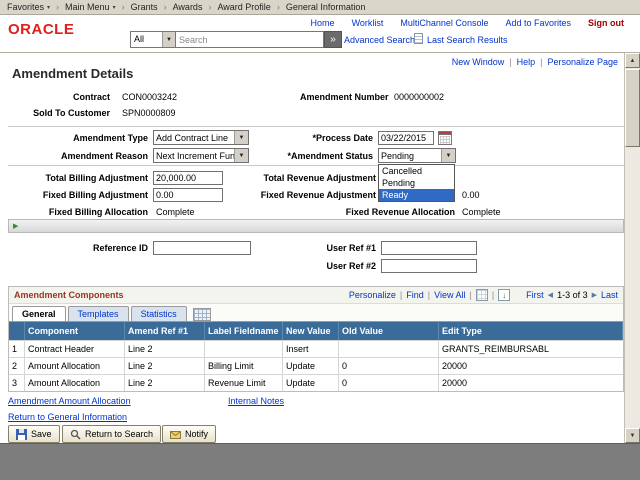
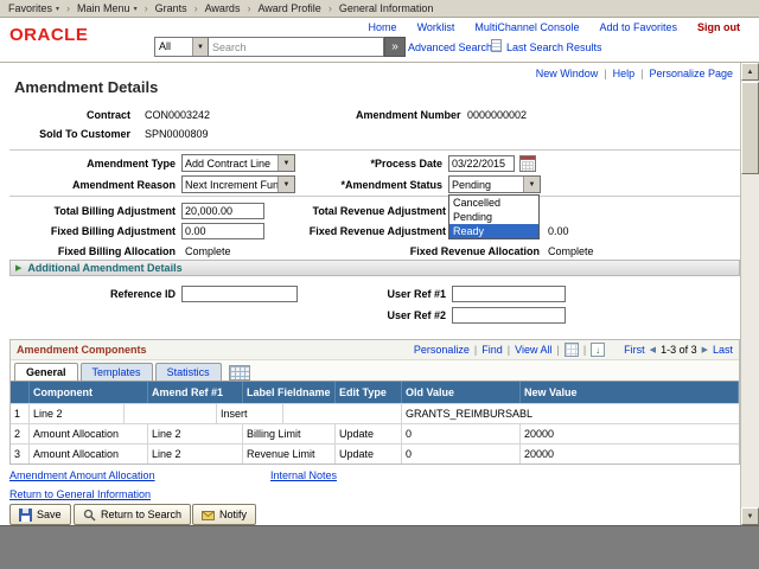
  Favorites
  ›
  Main Menu
  ›
  Grants
  ›
  Awards
  ›
  Award Profile
  ›
  General Information
  ORACLE
  Home
  Worklist
  MultiChannel Console
  Add to Favorites
  Sign out
  All
  Search
  »
  Advanced Search
  Last Search Results
  New Window
  |
  Help
  |
  Personalize Page
  Amendment Details
  Contract
  CON0003242
  Amendment Number
  0000000002
  Sold To Customer
  SPN0000809
  Amendment Type
  Add Contract Line
  *Process Date
  03/22/2015
  Amendment Reason
  Next Increment Fun
  *Amendment Status
  Pending
  Cancelled
  Pending
  Ready
  Total Billing Adjustment
  20,000.00
  Total Revenue Adjustment
  Fixed Billing Adjustment
  0.00
  Fixed Revenue Adjustment
  0.00
  Fixed Billing Allocation
  Complete
  Fixed Revenue Allocation
  Complete
+ Additional Amendment Details
  Reference ID
  User Ref #1
  User Ref #2
  Amendment Components
  Personalize
  |
  Find
  |
  View All
  |
  |
  ↓
  First
  1-3 of 3
  Last
  General
  Templates
  Statistics
  Component
  Amend Ref #1
  Label Fieldname
- New Value
+ Edit Type
  Old Value
- Edit Type
+ New Value
  1
- Contract Header
  Line 2
  Insert
  GRANTS_REIMBURSABL
  2
  Amount Allocation
  Line 2
  Billing Limit
  Update
  0
  20000
  3
  Amount Allocation
  Line 2
  Revenue Limit
  Update
  0
  20000
  Amendment Amount Allocation
  Internal Notes
  Return to General Information
  Save
  Return to Search
  Notify
